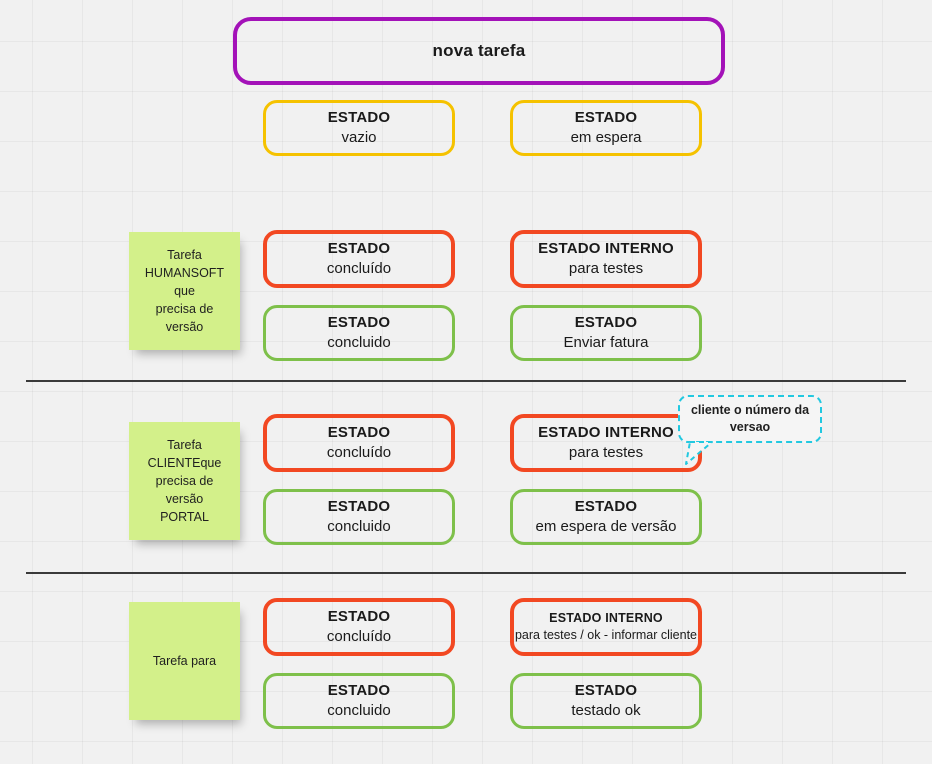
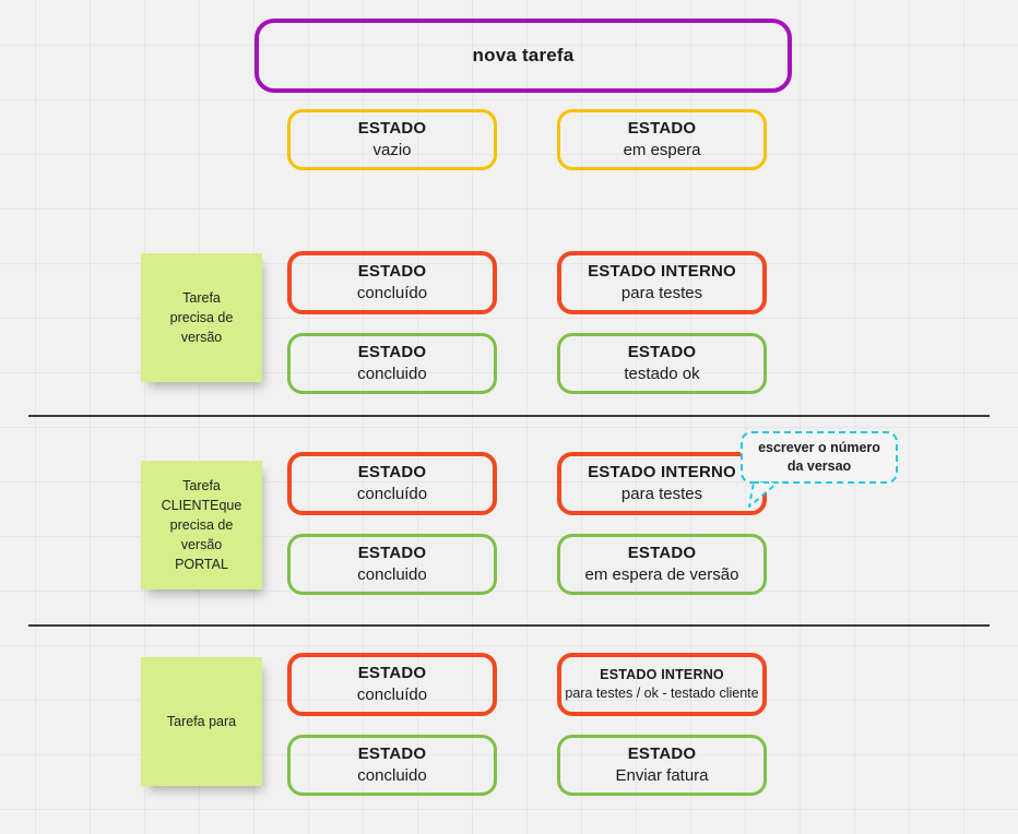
  nova tarefa
  ESTADO
  vazio
  ESTADO
  em espera
  Tarefa
- HUMANSOFT que
  precisa de versão
  ESTADO
  concluído
  ESTADO INTERNO
  para testes
  ESTADO
  concluido
  ESTADO
- Enviar fatura
+ testado ok
  Tarefa
  CLIENTEque
  precisa de versão
  PORTAL
  ESTADO
  concluído
  ESTADO INTERNO
  para testes
  ESTADO
  concluido
  ESTADO
  em espera de versão
- cliente o número da versao
+ escrever o número da versao
  Tarefa para
  ESTADO
  concluído
  ESTADO INTERNO
- para testes / ok - informar cliente
+ para testes / ok - testado cliente
  ESTADO
  concluido
  ESTADO
- testado ok
+ Enviar fatura
